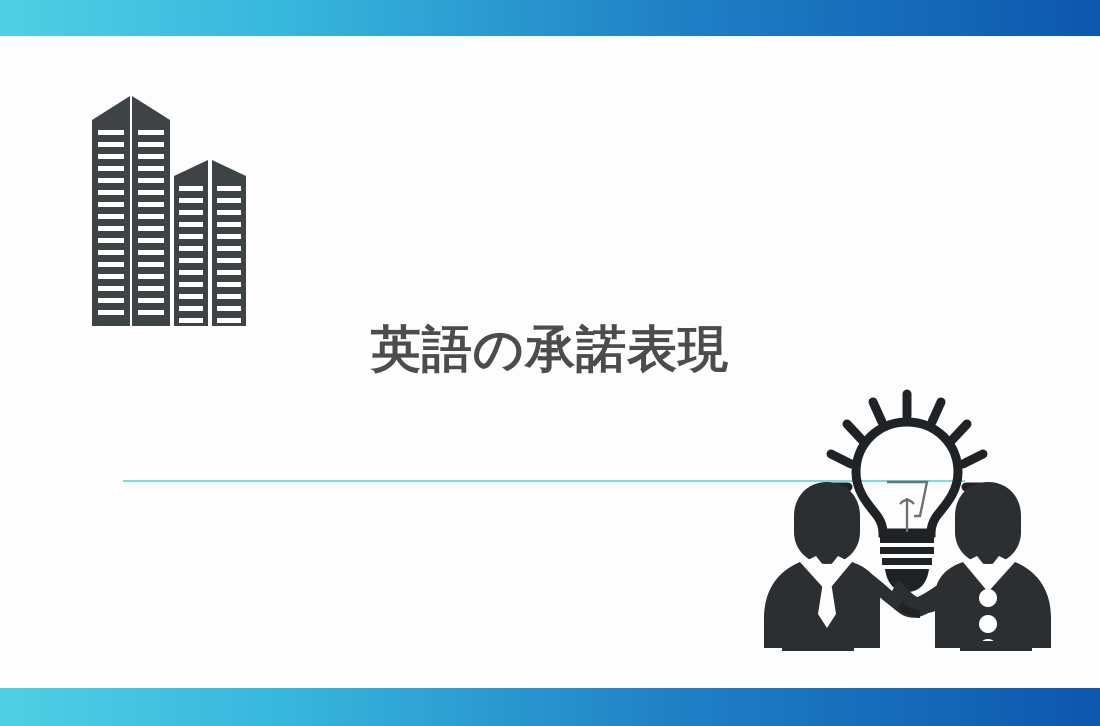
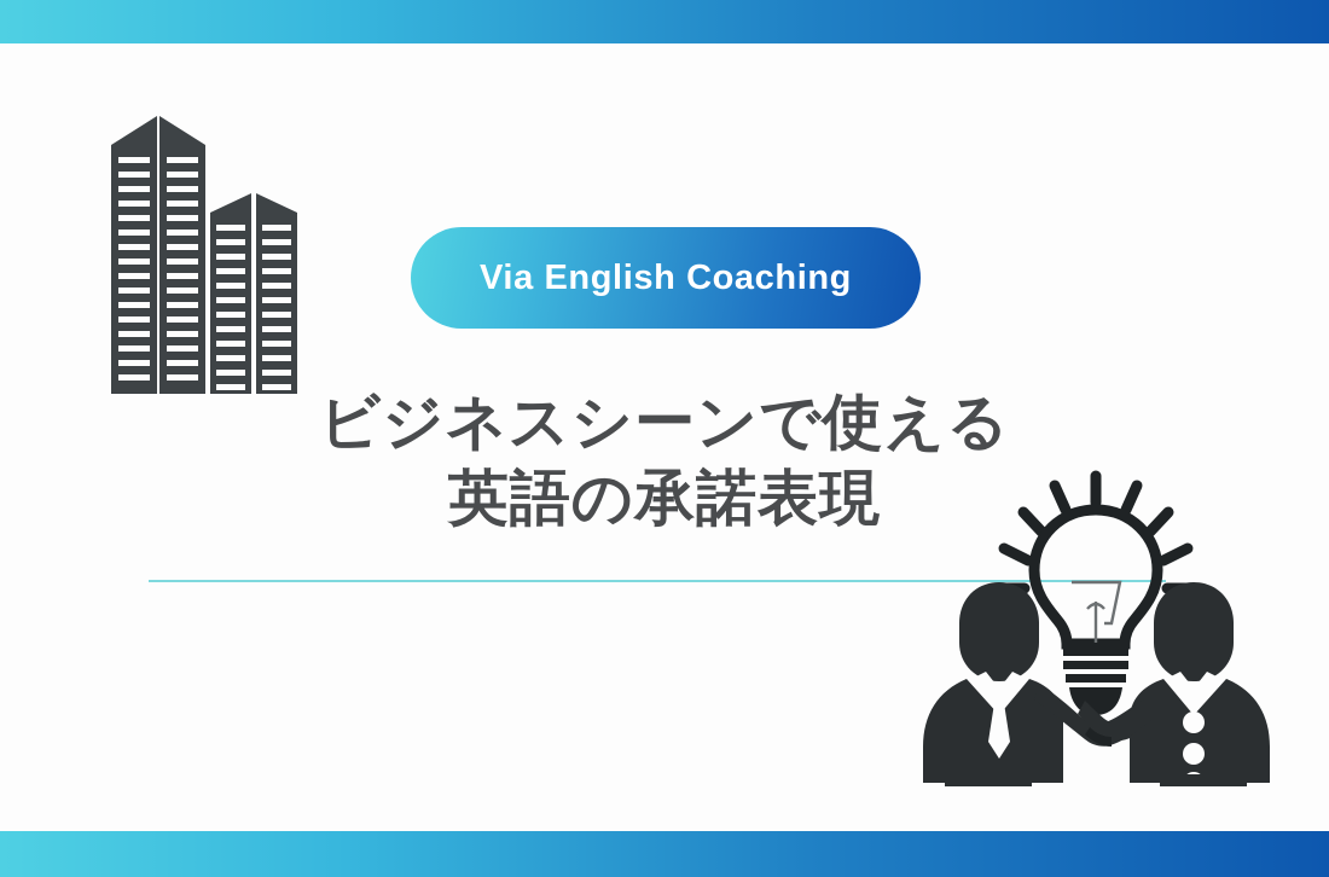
+ Via English Coaching
+ ビジネスシーンで使える
  英語の承諾表現
